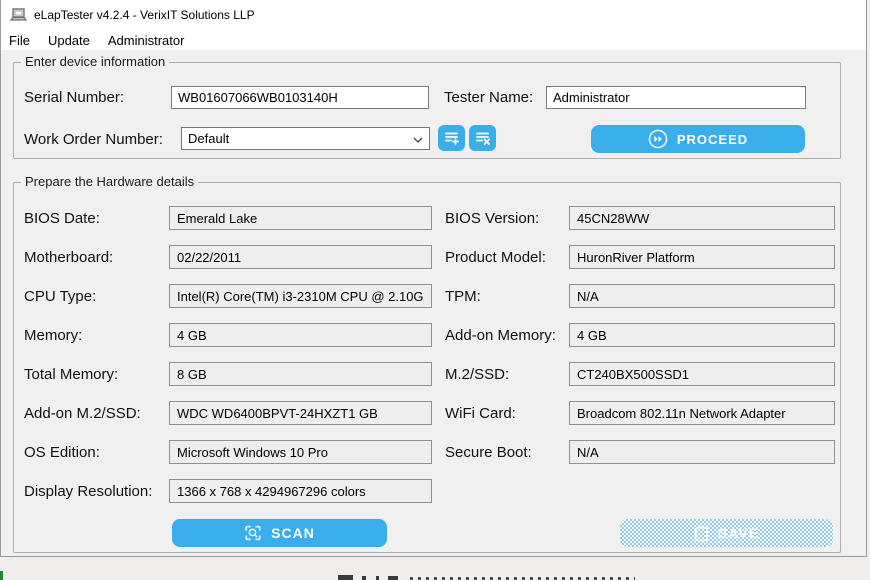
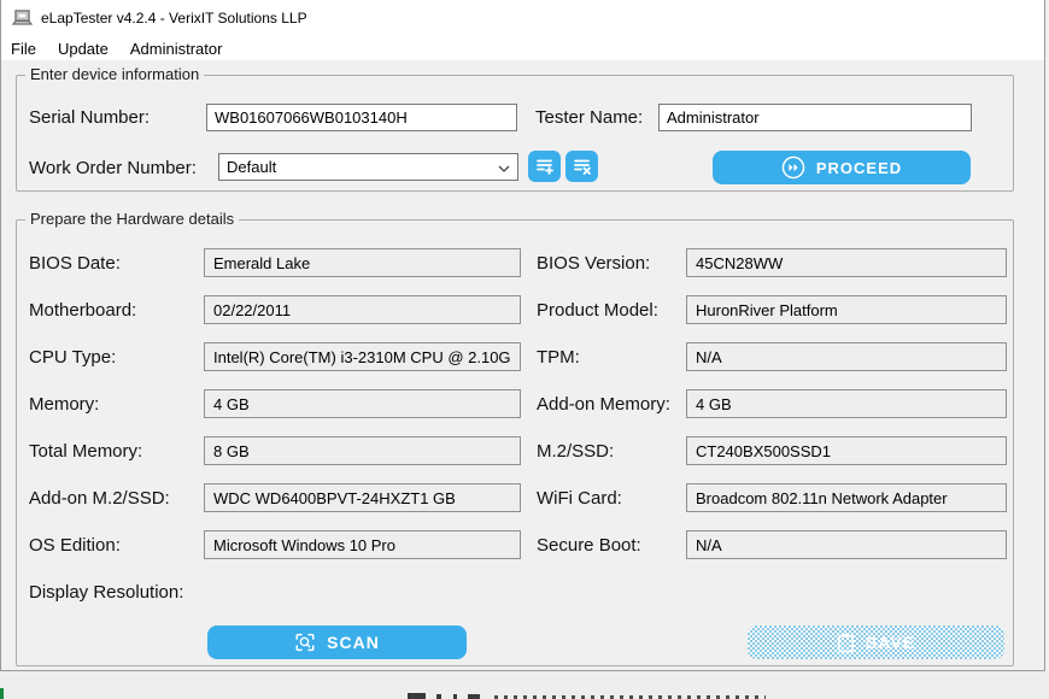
  eLapTester v4.2.4 - VerixIT Solutions LLP
  File
  Update
  Administrator
  Enter device information
  Serial Number:
  WB01607066WB0103140H
  Tester Name:
  Administrator
  Work Order Number:
  Default
  PROCEED
  Prepare the Hardware details
  BIOS Date:
  Emerald Lake
  Motherboard:
  02/22/2011
  CPU Type:
  Intel(R) Core(TM) i3-2310M CPU @ 2.10G
  Memory:
  4 GB
  Total Memory:
  8 GB
  Add-on M.2/SSD:
  WDC WD6400BPVT-24HXZT1 GB
  OS Edition:
  Microsoft Windows 10 Pro
  Display Resolution:
- 1366 x 768 x 4294967296 colors
  BIOS Version:
  45CN28WW
  Product Model:
  HuronRiver Platform
  TPM:
  N/A
  Add-on Memory:
  4 GB
  M.2/SSD:
  CT240BX500SSD1
  WiFi Card:
  Broadcom 802.11n Network Adapter
  Secure Boot:
  N/A
  SCAN
  SAVE
